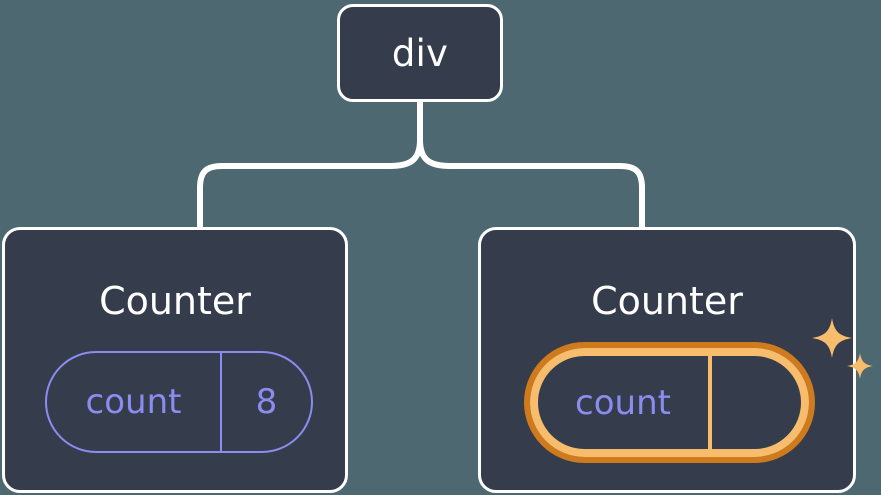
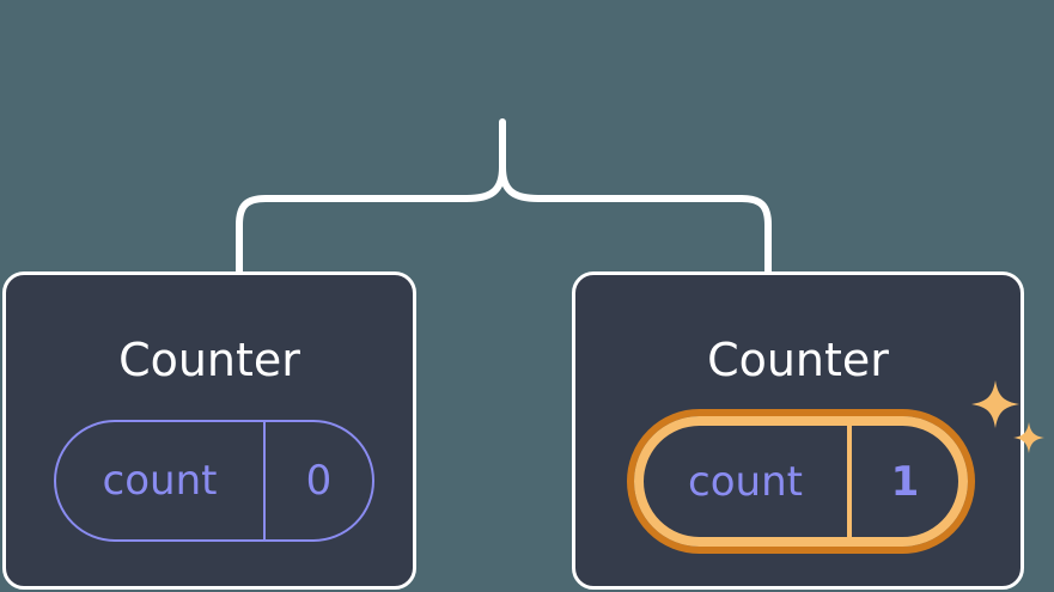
- div
  Counter
  count
- 8
+ 0
  Counter
  count
+ 1
